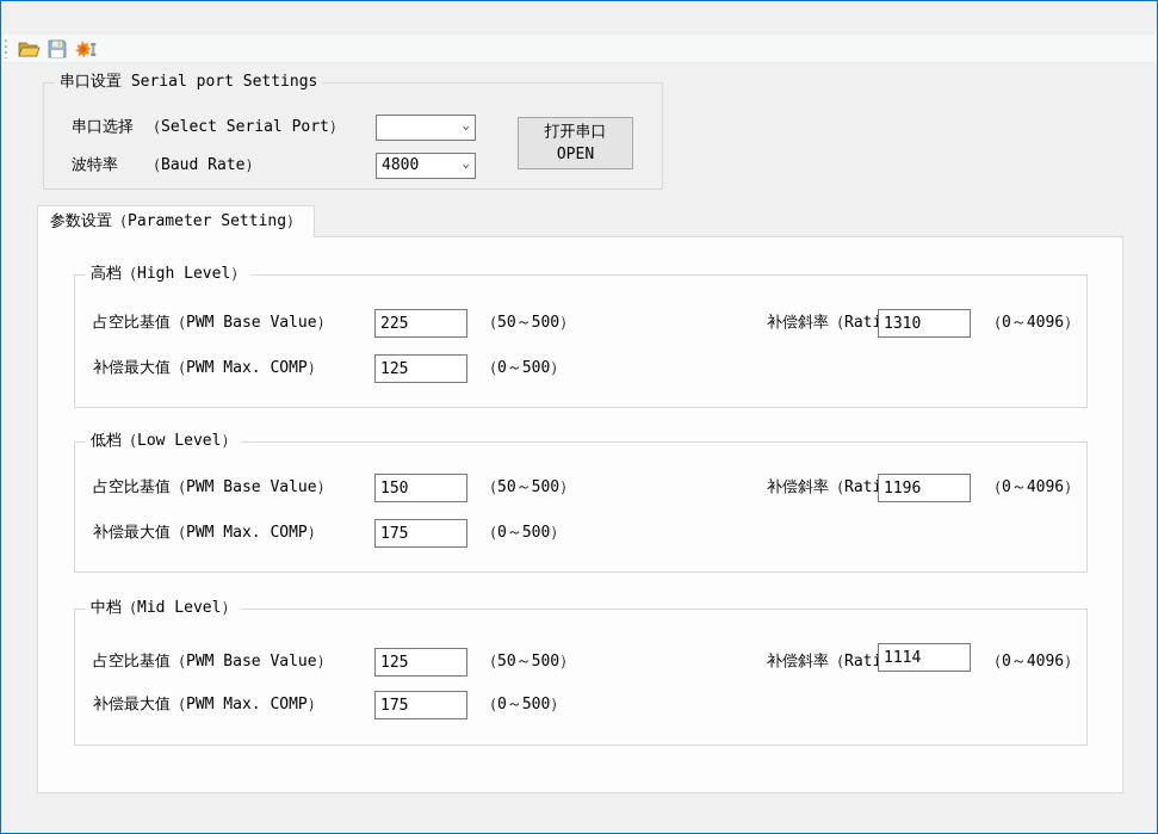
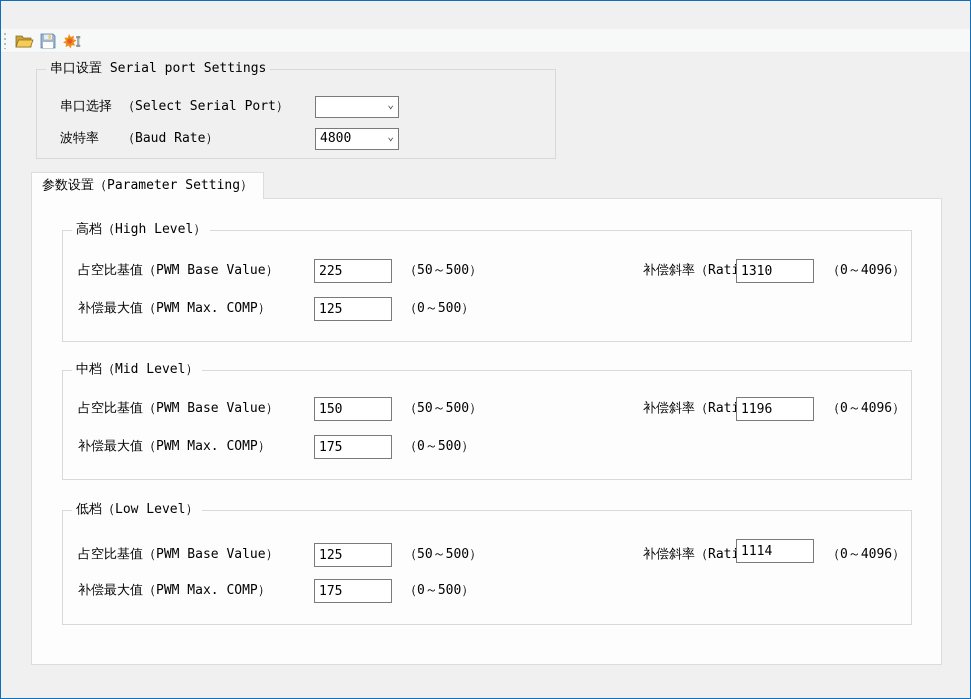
  串口设置 Serial port Settings
  串口选择
  （Select Serial Port）
  ⌄
  波特率
  （Baud Rate）
  4800
  ⌄
- 打开串口
- OPEN
  参数设置（Parameter Setting）
  高档（High Level）
  占空比基值（PWM Base Value）
  225
  （50～500）
  1310
  （0～4096）
  补偿最大值（PWM Max. COMP）
  125
  （0～500）
- 低档（Low Level）
+ 中档（Mid Level）
  占空比基值（PWM Base Value）
  150
  （50～500）
  1196
  （0～4096）
  补偿最大值（PWM Max. COMP）
  175
  （0～500）
- 中档（Mid Level）
+ 低档（Low Level）
  占空比基值（PWM Base Value）
  125
  （50～500）
  1114
  （0～4096）
  补偿最大值（PWM Max. COMP）
  175
  （0～500）
